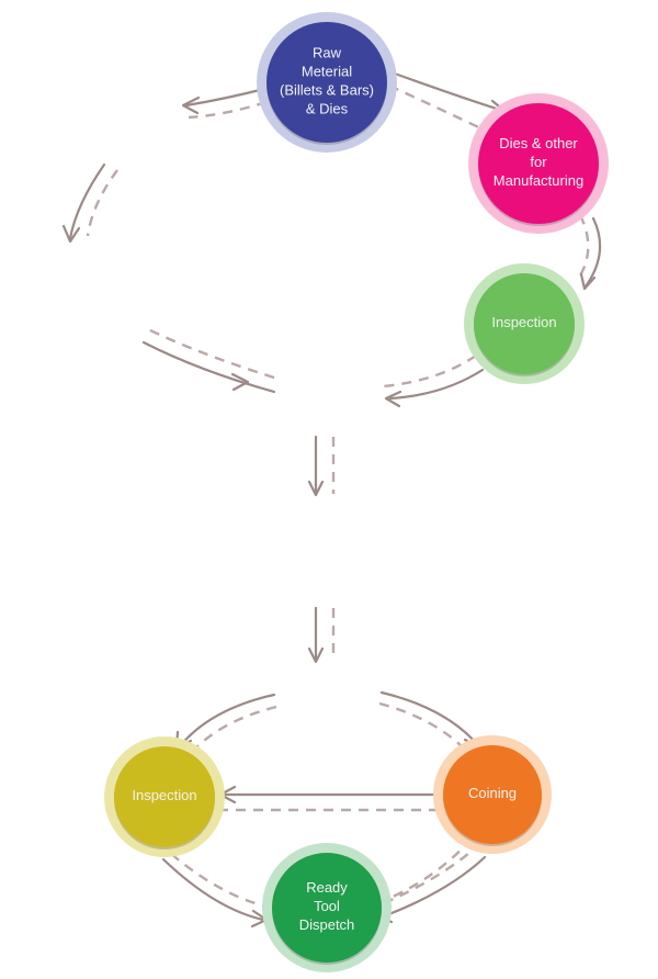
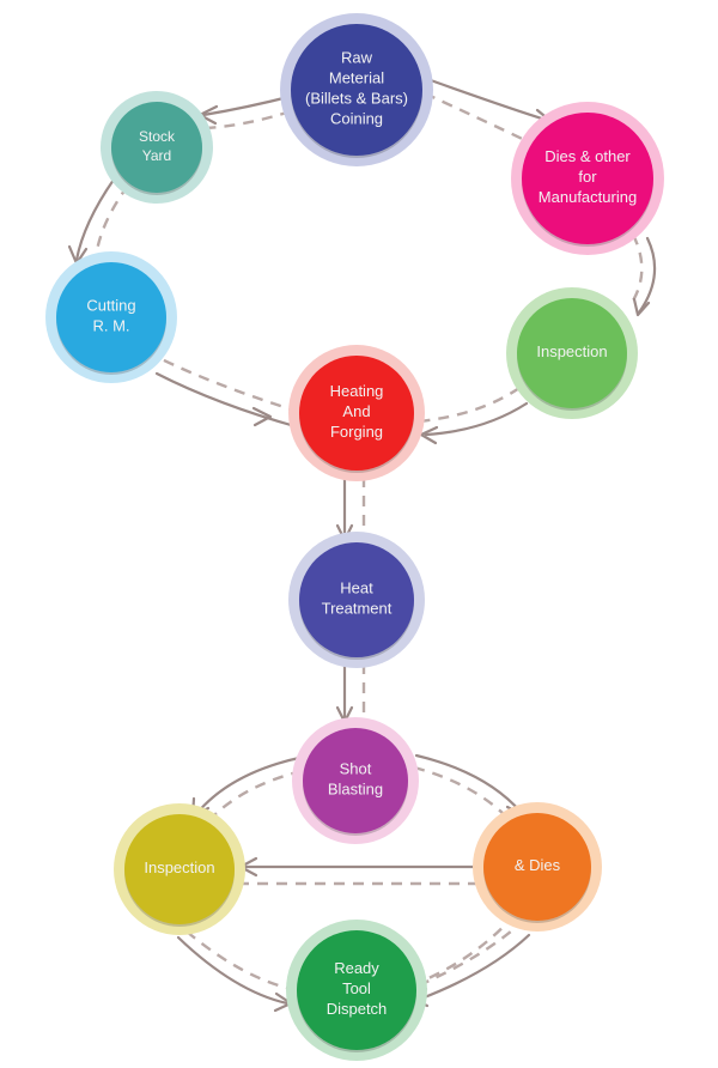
- Raw Meterial (Billets & Bars) & Dies
+ Raw Meterial (Billets & Bars) Coining
  Dies & other for Manufacturing
  Inspection
+ Heating And Forging
+ Cutting R. M.
+ Stock Yard
+ Heat Treatment
+ Shot Blasting
- Coining
+ & Dies
  Inspection
  Ready Tool Dispetch
